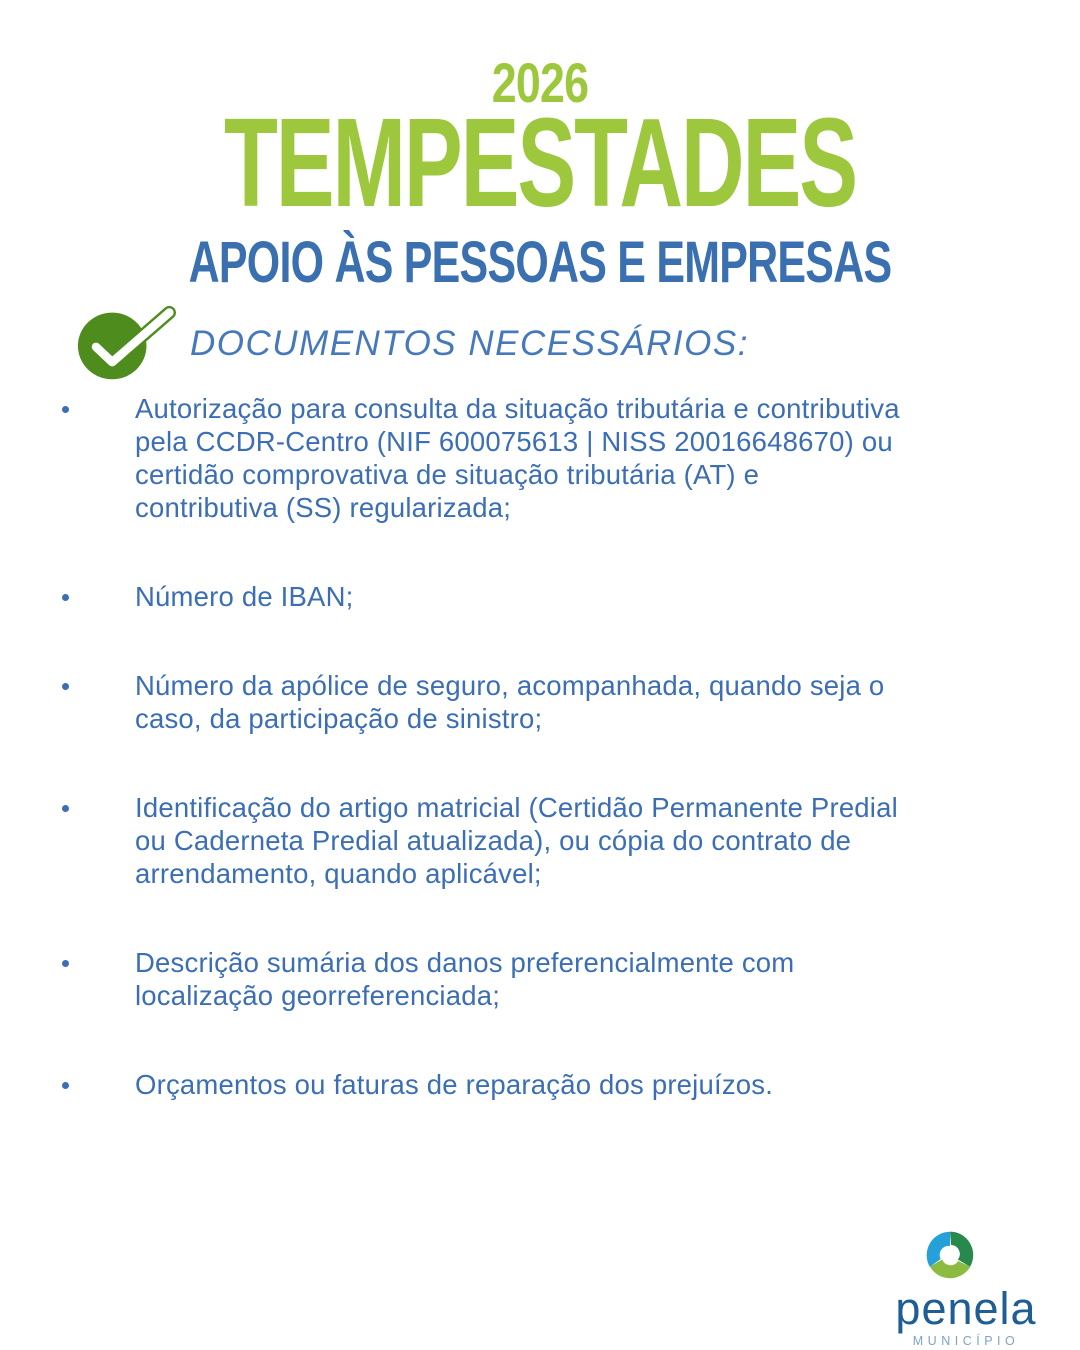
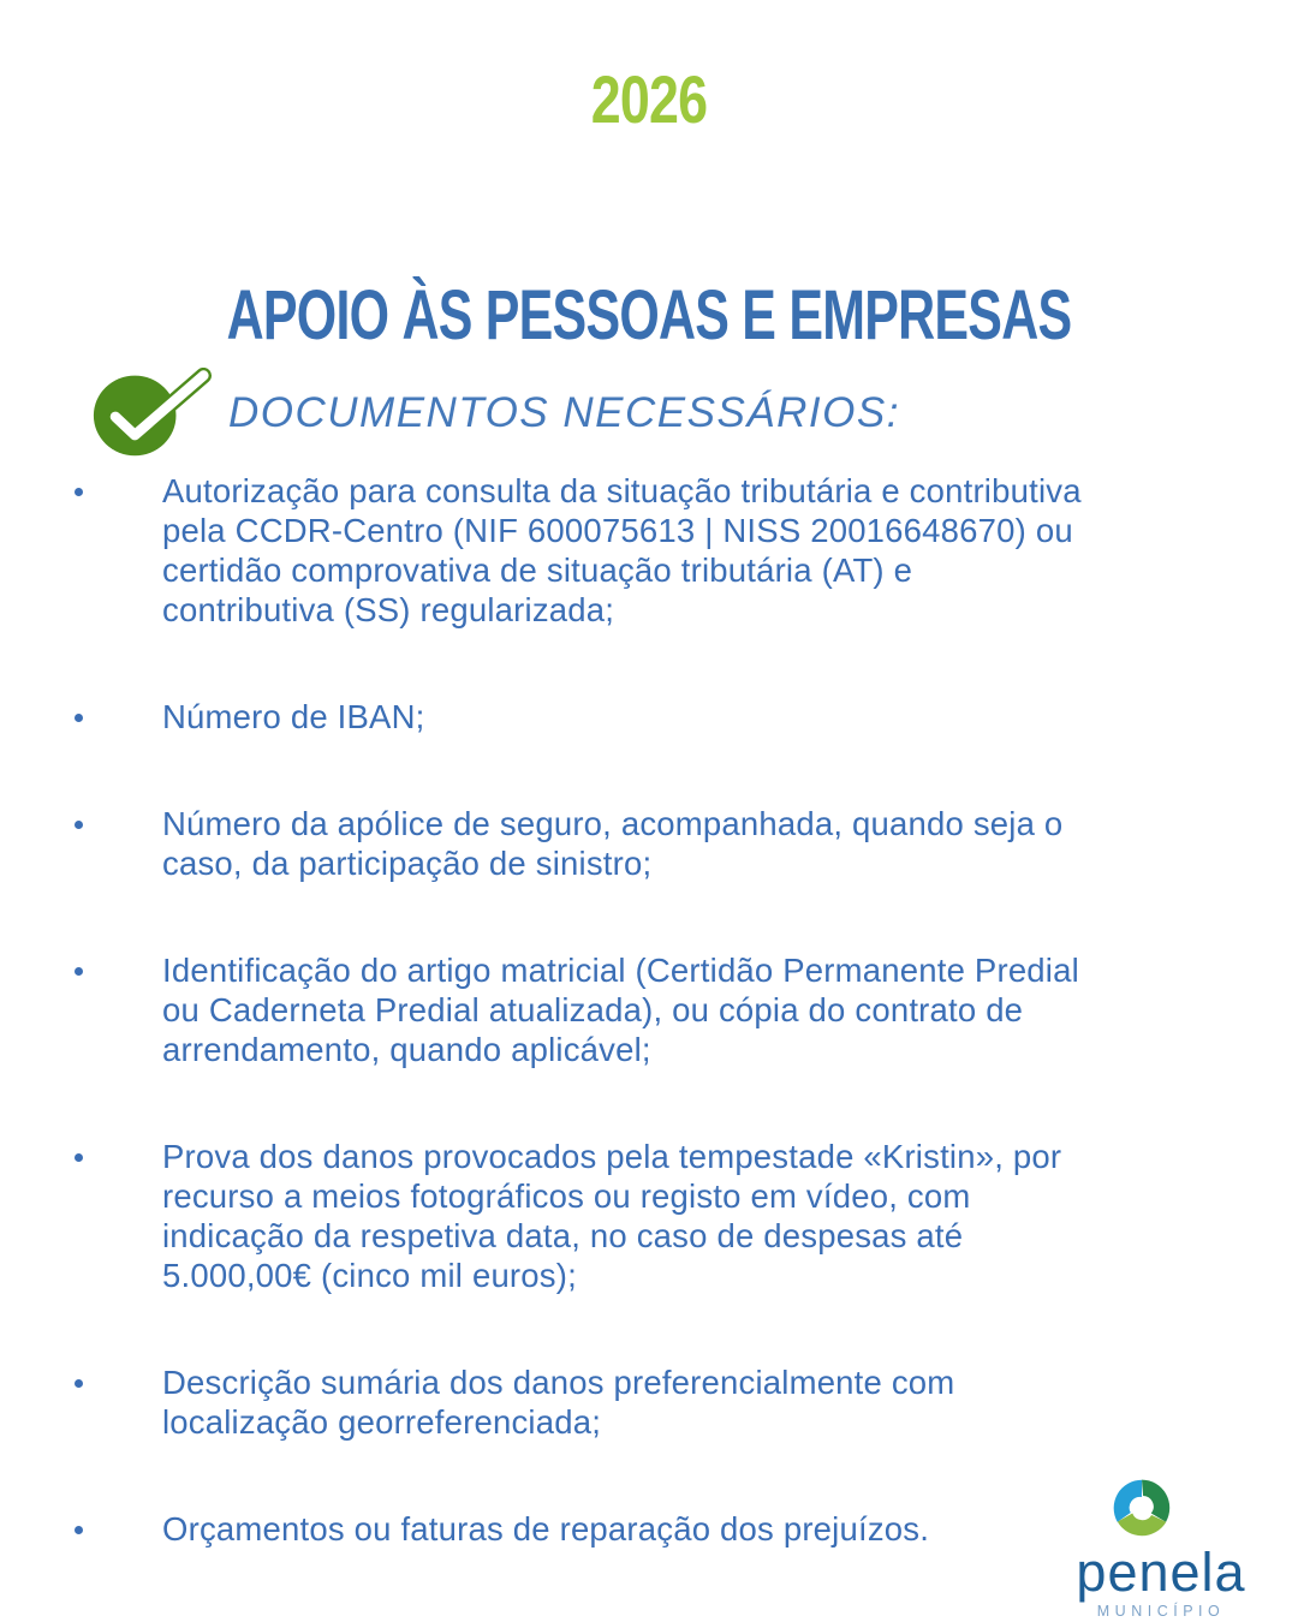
  2026
- TEMPESTADES
  APOIO ÀS PESSOAS E EMPRESAS
  DOCUMENTOS NECESSÁRIOS:
  Autorização para consulta da situação tributária e contributiva
  pela CCDR-Centro (NIF 600075613 | NISS 20016648670) ou
  certidão comprovativa de situação tributária (AT) e
  contributiva (SS) regularizada;
  Número de IBAN;
  Número da apólice de seguro, acompanhada, quando seja o
  caso, da participação de sinistro;
  Identificação do artigo matricial (Certidão Permanente Predial
  ou Caderneta Predial atualizada), ou cópia do contrato de
  arrendamento, quando aplicável;
+ Prova dos danos provocados pela tempestade «Kristin», por
+ recurso a meios fotográficos ou registo em vídeo, com
+ indicação da respetiva data, no caso de despesas até
+ 5.000,00€ (cinco mil euros);
  Descrição sumária dos danos preferencialmente com
  localização georreferenciada;
  Orçamentos ou faturas de reparação dos prejuízos.
  penela
  MUNICÍPIO
